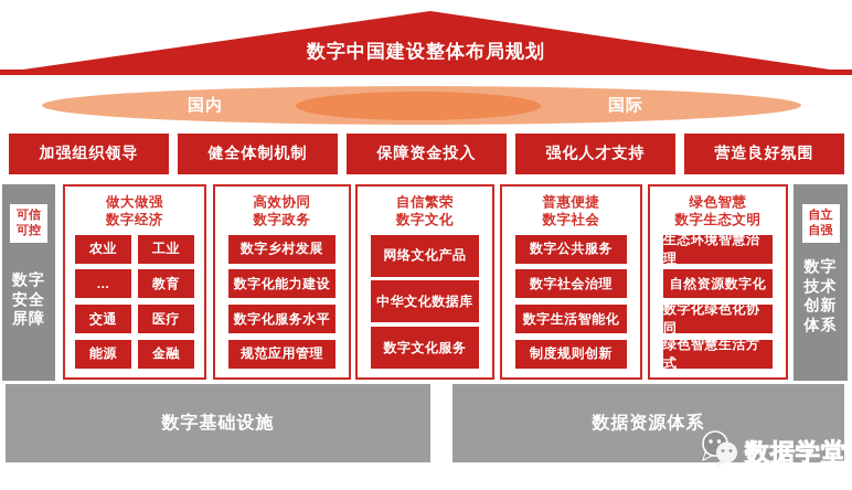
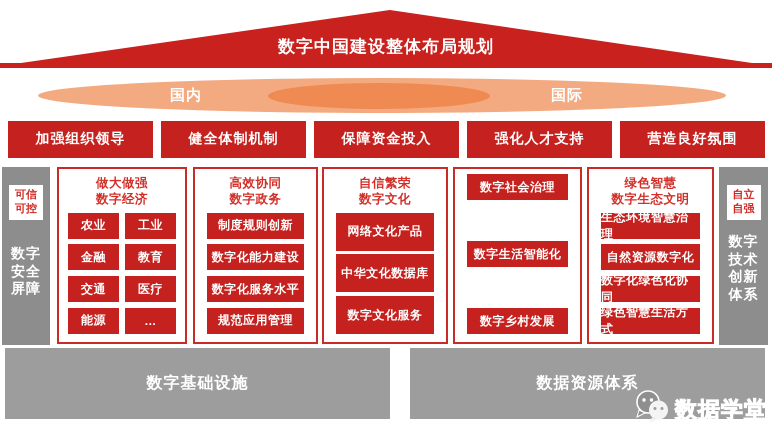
  数字中国建设整体布局规划
  国内
  国际
  加强组织领导
  健全体制机制
  保障资金投入
  强化人才支持
  营造良好氛围
  可信
  可控
  数字
  安全
  屏障
  自立
  自强
  数字
  技术
  创新
  体系
  做大做强
  数字经济
  农业
  工业
- ...
+ 金融
  教育
  交通
  医疗
  能源
- 金融
+ ...
  高效协同
  数字政务
- 数字乡村发展
+ 制度规则创新
  数字化能力建设
  数字化服务水平
  规范应用管理
  自信繁荣
  数字文化
  网络文化产品
  中华文化数据库
  数字文化服务
- 普惠便捷
- 数字社会
- 数字公共服务
  数字社会治理
  数字生活智能化
- 制度规则创新
+ 数字乡村发展
  绿色智慧
  数字生态文明
  生态环境智慧治理
  自然资源数字化
  数字化绿色化协同
  绿色智慧生活方式
  数字基础设施
  数据资源体系
  数据学堂
